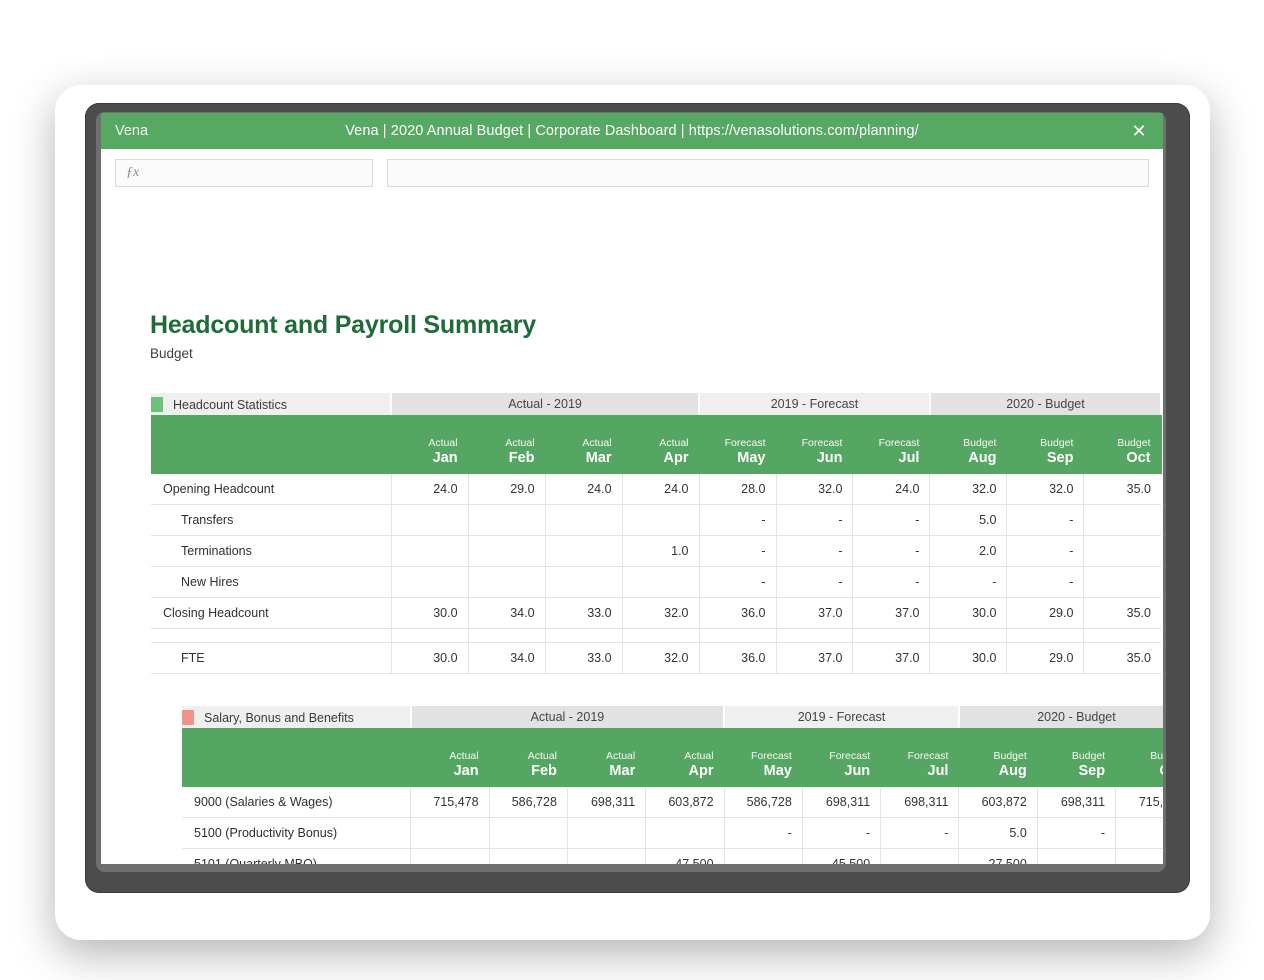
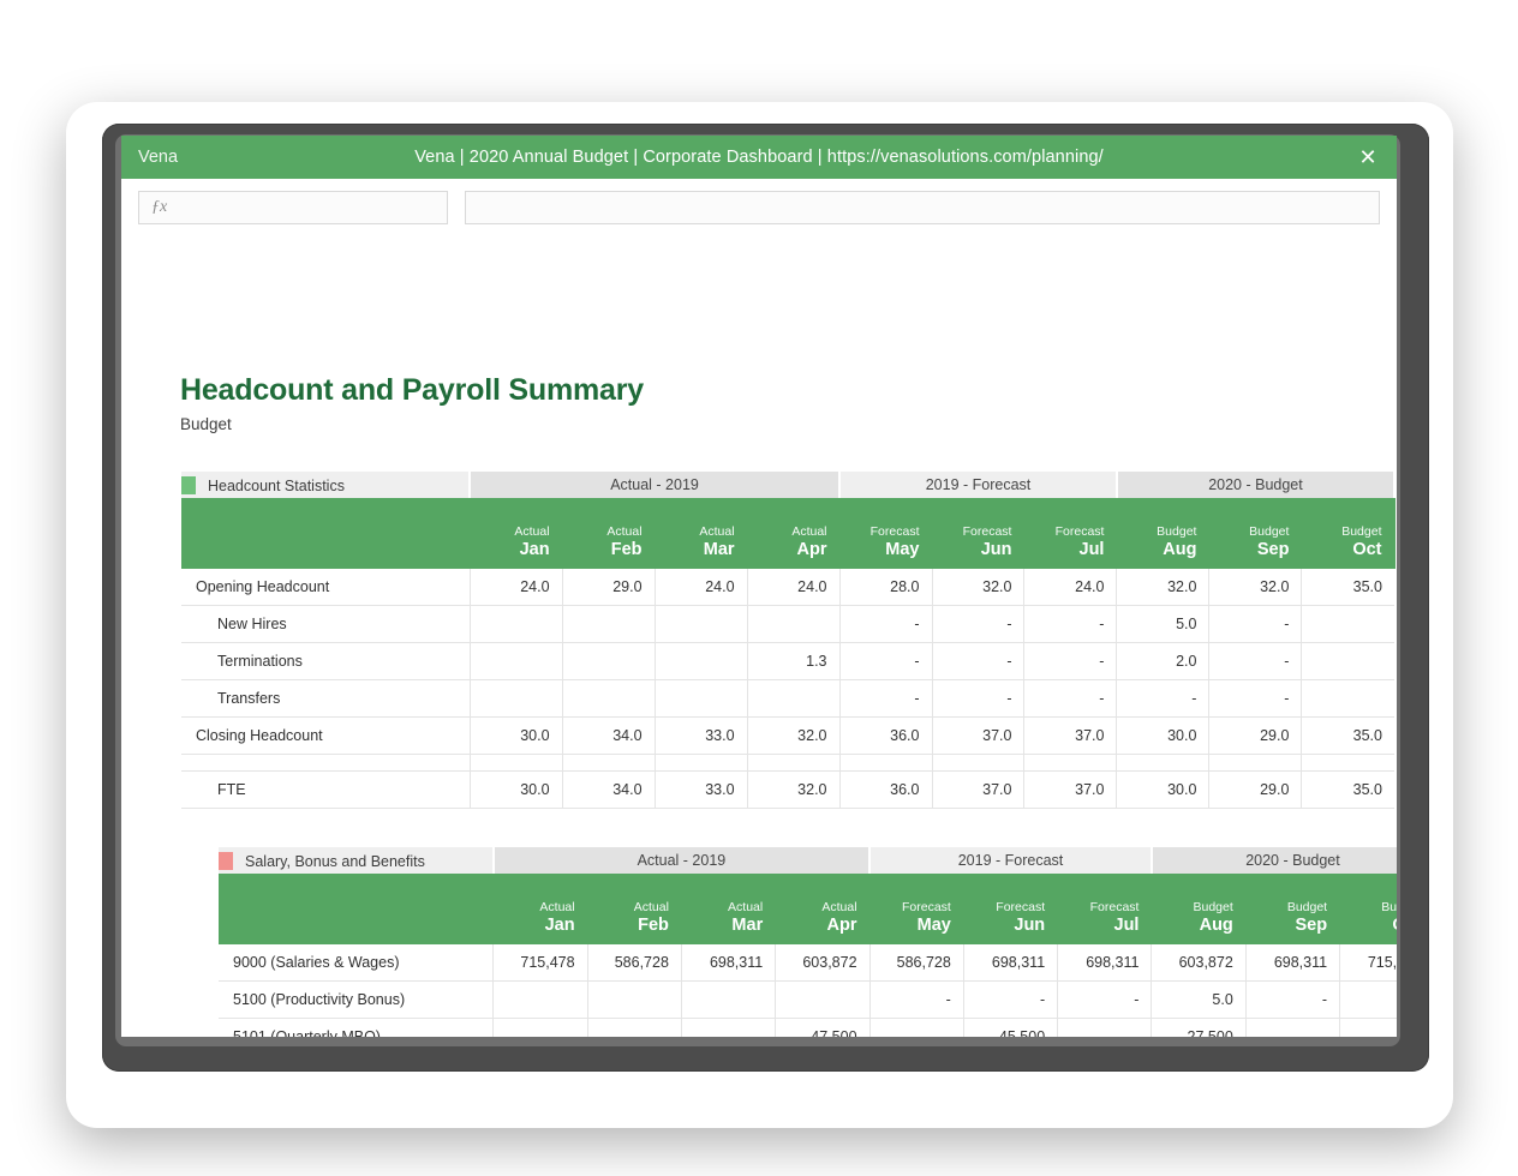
  Vena
  Vena | 2020 Annual Budget | Corporate Dashboard | https://venasolutions.com/planning/
  ✕
  ƒx
  Headcount and Payroll Summary
  Budget
  Headcount Statistics	Actual - 2019	2019 - Forecast	2020 - Budget
  	ActualJan	ActualFeb	ActualMar	ActualApr	ForecastMay	ForecastJun	ForecastJul	BudgetAug	BudgetSep	BudgetOct
  Opening Headcount	24.0	29.0	24.0	24.0	28.0	32.0	24.0	32.0	32.0	35.0
- Transfers					-	-	-	5.0	-
+ New Hires					-	-	-	5.0	-
- Terminations				1.0	-	-	-	2.0	-
+ Terminations				1.3	-	-	-	2.0	-
- New Hires					-	-	-	-	-
+ Transfers					-	-	-	-	-
  Closing Headcount	30.0	34.0	33.0	32.0	36.0	37.0	37.0	30.0	29.0	35.0
  FTE	30.0	34.0	33.0	32.0	36.0	37.0	37.0	30.0	29.0	35.0
  Salary, Bonus and Benefits	Actual - 2019	2019 - Forecast	2020 - Budget
  	ActualJan	ActualFeb	ActualMar	ActualApr	ForecastMay	ForecastJun	ForecastJul	BudgetAug	BudgetSep	Bu
  9000 (Salaries & Wages)	715,478	586,728	698,311	603,872	586,728	698,311	698,311	603,872	698,311	715,
  5100 (Productivity Bonus)					-	-	-	5.0	-
